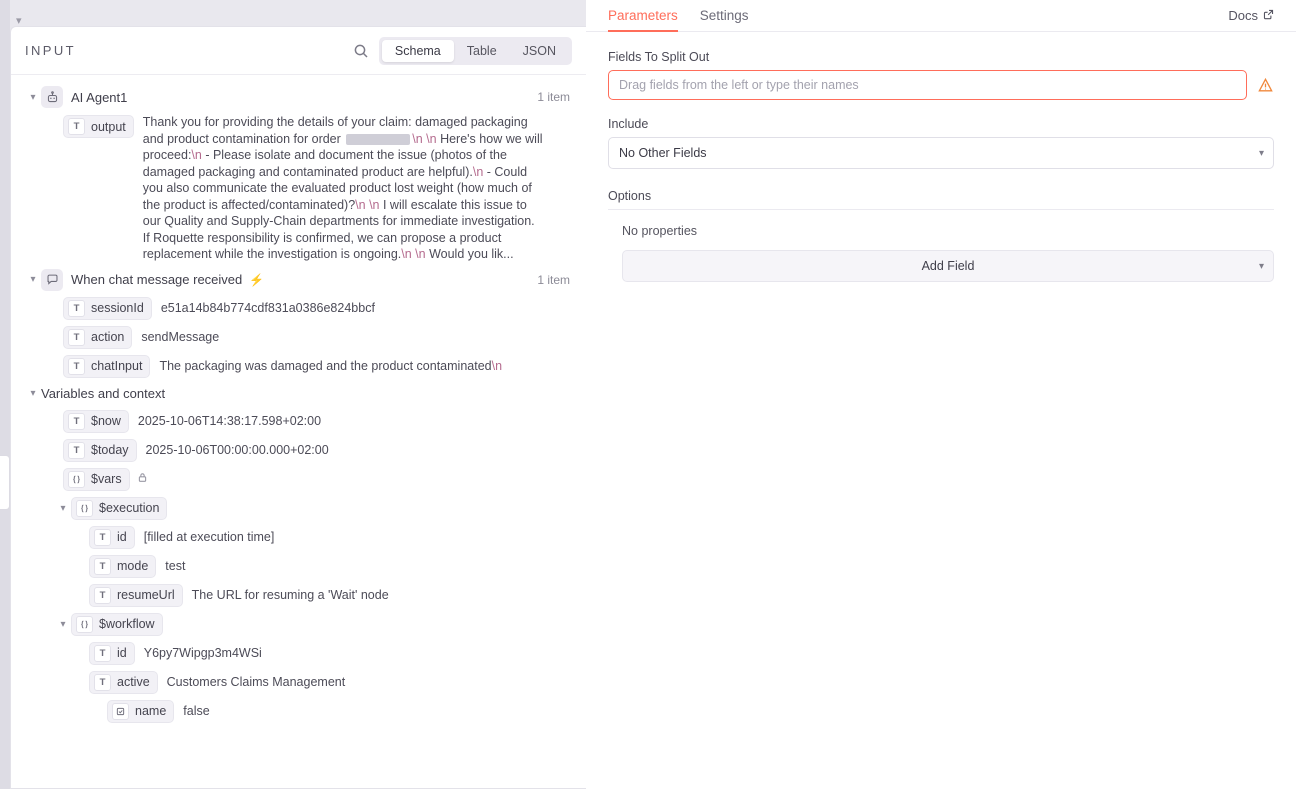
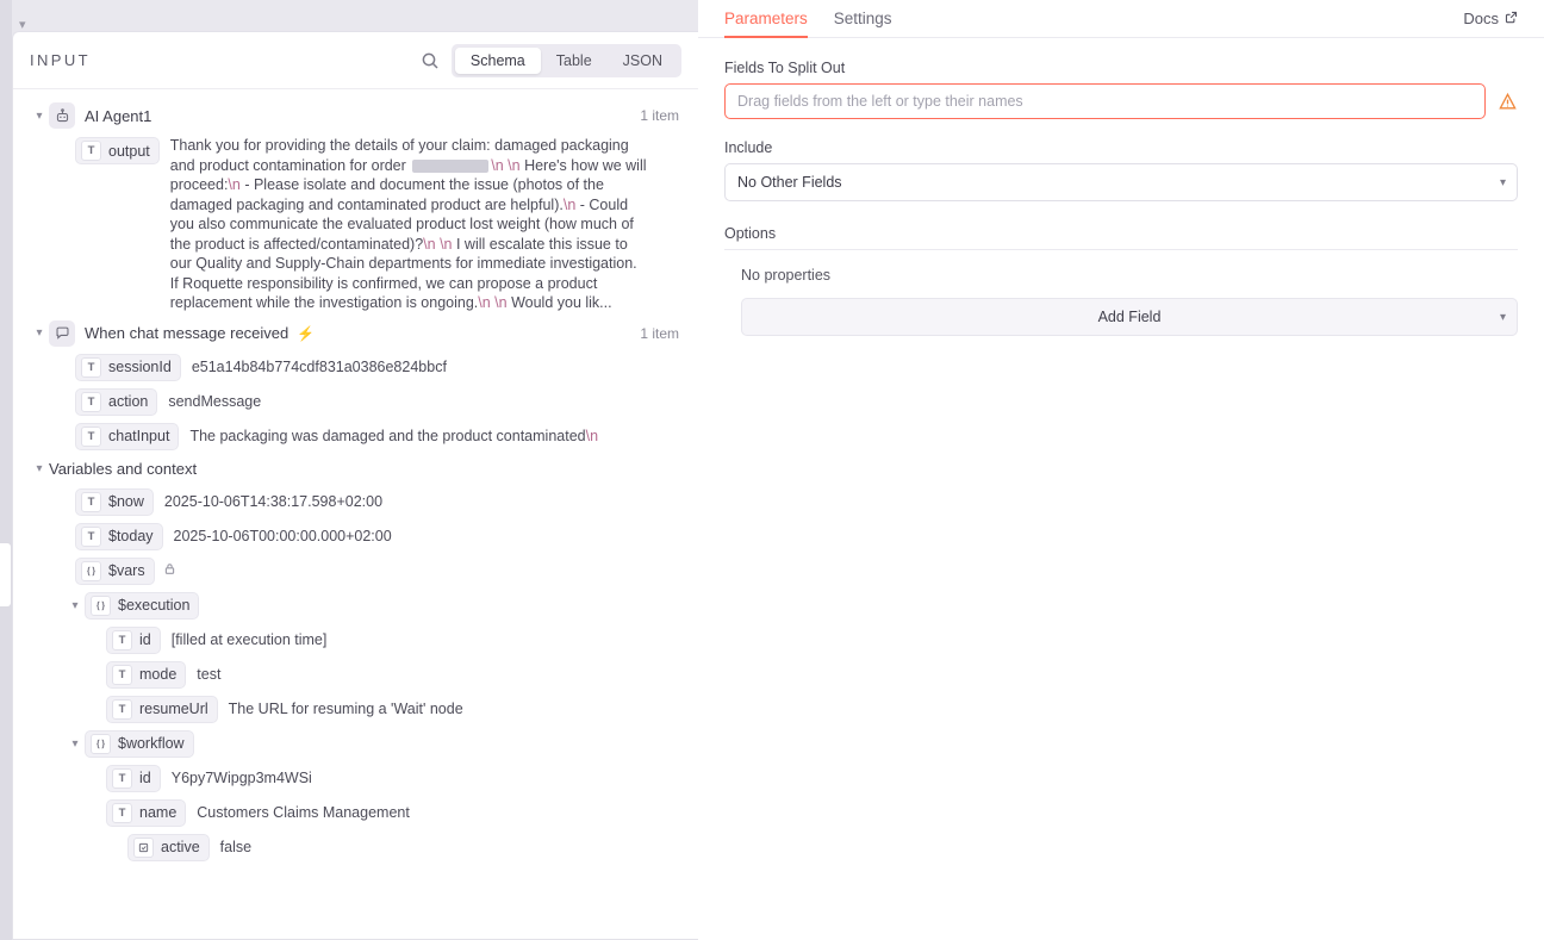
  ▾
  INPUT
  Schema
  Table
  JSON
  ▾
  AI Agent1
  1 item
  T
  output
  Thank you for providing the details of your claim: damaged packaging and product contamination for order \n \n Here's how we will proceed:\n - Please isolate and document the issue (photos of the damaged packaging and contaminated product are helpful).\n - Could you also communicate the evaluated product lost weight (how much of the product is affected/contaminated)?\n \n I will escalate this issue to our Quality and Supply-Chain departments for immediate investigation. If Roquette responsibility is confirmed, we can propose a product replacement while the investigation is ongoing.\n \n Would you lik...
  ▾
  When chat message received
  ⚡
  1 item
  T
  sessionId
  e51a14b84b774cdf831a0386e824bbcf
  T
  action
  sendMessage
  T
  chatInput
  The packaging was damaged and the product contaminated\n
  ▾
  Variables and context
  T
  $now
  2025-10-06T14:38:17.598+02:00
  T
  $today
  2025-10-06T00:00:00.000+02:00
  $vars
  ▾
  $execution
  T
  id
  [filled at execution time]
  T
  mode
  test
  T
  resumeUrl
  The URL for resuming a 'Wait' node
  ▾
  $workflow
  T
  id
  Y6py7Wipgp3m4WSi
  T
- active
+ name
  Customers Claims Management
- name
+ active
  false
  Parameters
  Settings
  Docs
  Fields To Split Out
  Drag fields from the left or type their names
  Include
  No Other Fields
  ▾
  Options
  No properties
  Add Field
  ▾
